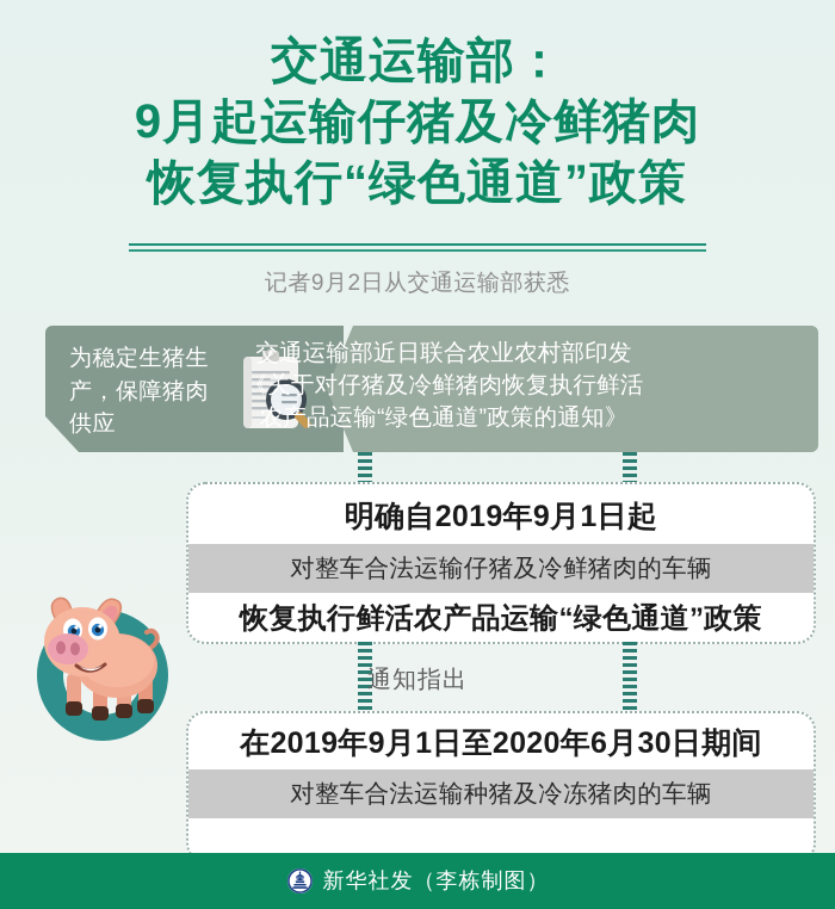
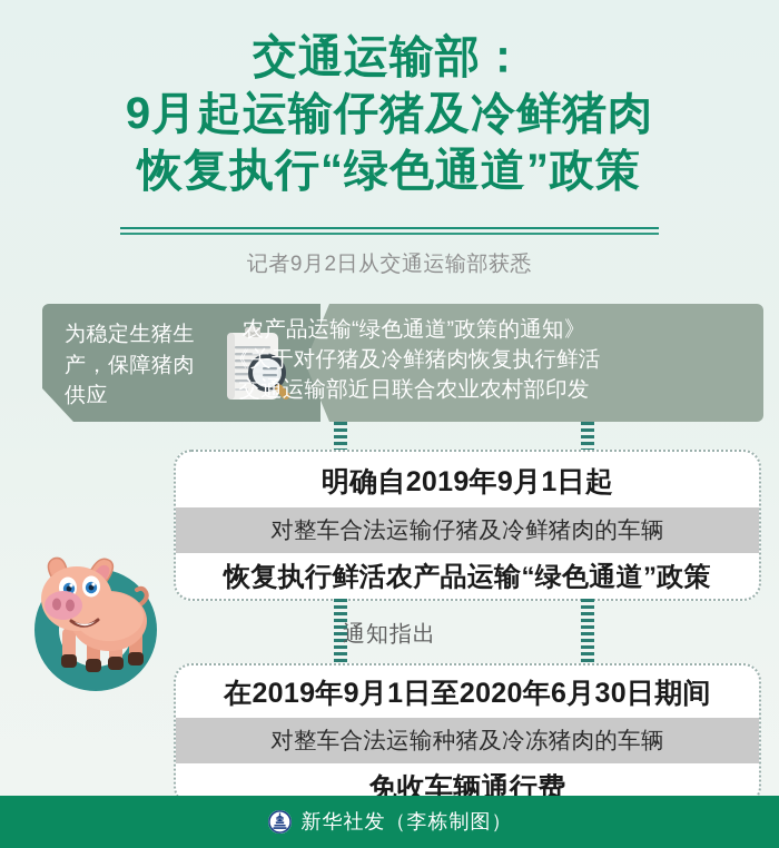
  交通运输部：
  9月起运输仔猪及冷鲜猪肉
  恢复执行“绿色通道”政策
  记者9月2日从交通运输部获悉
  为稳定生猪生产，保障猪肉供应
- 交通运输部近日联合农业农村部印发
+ 农产品运输“绿色通道”政策的通知》
  《关于对仔猪及冷鲜猪肉恢复执行鲜活
- 农产品运输“绿色通道”政策的通知》
+ 交通运输部近日联合农业农村部印发
  明确自2019年9月1日起
  对整车合法运输仔猪及冷鲜猪肉的车辆
  恢复执行鲜活农产品运输“绿色通道”政策
  通知指出
  在2019年9月1日至2020年6月30日期间
  对整车合法运输种猪及冷冻猪肉的车辆
+ 免收车辆通行费
  新华社发（李栋制图）
